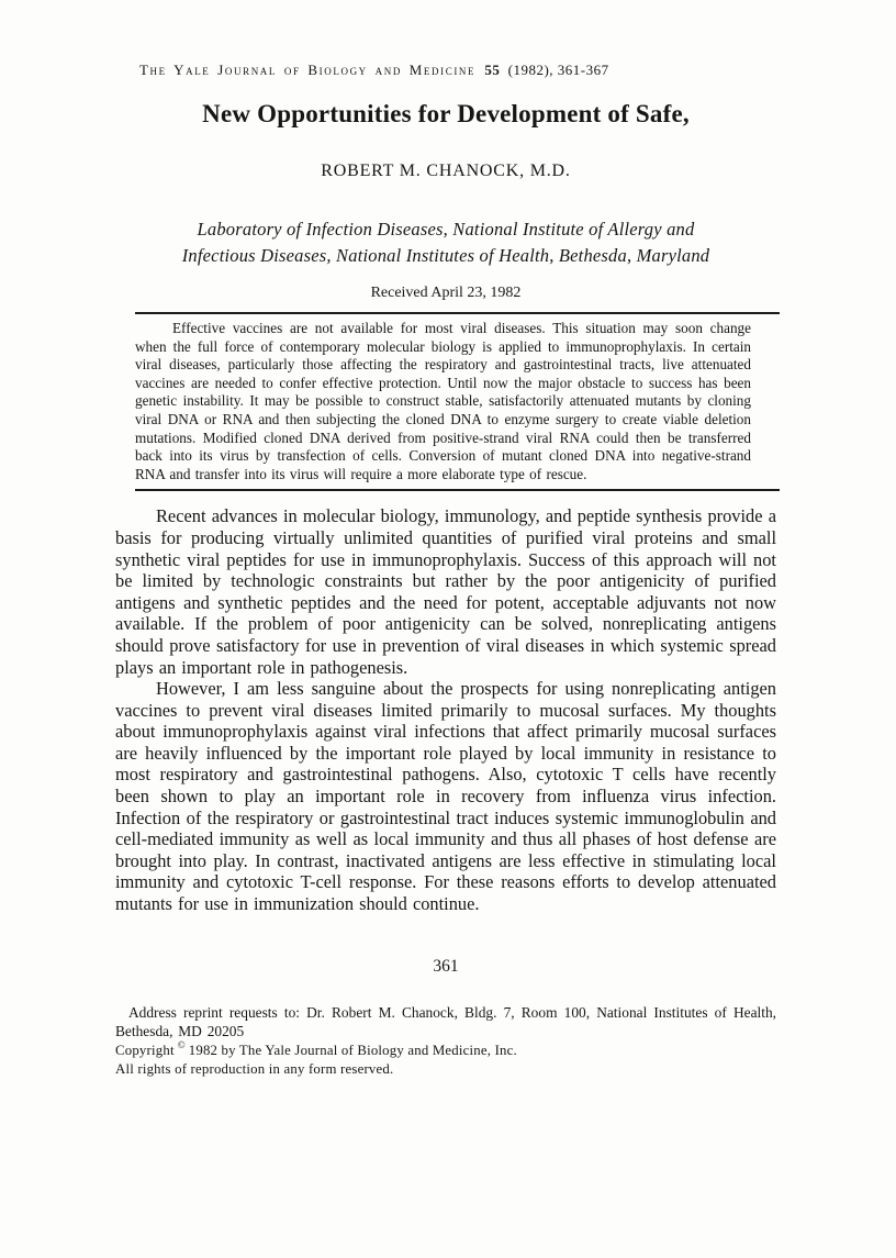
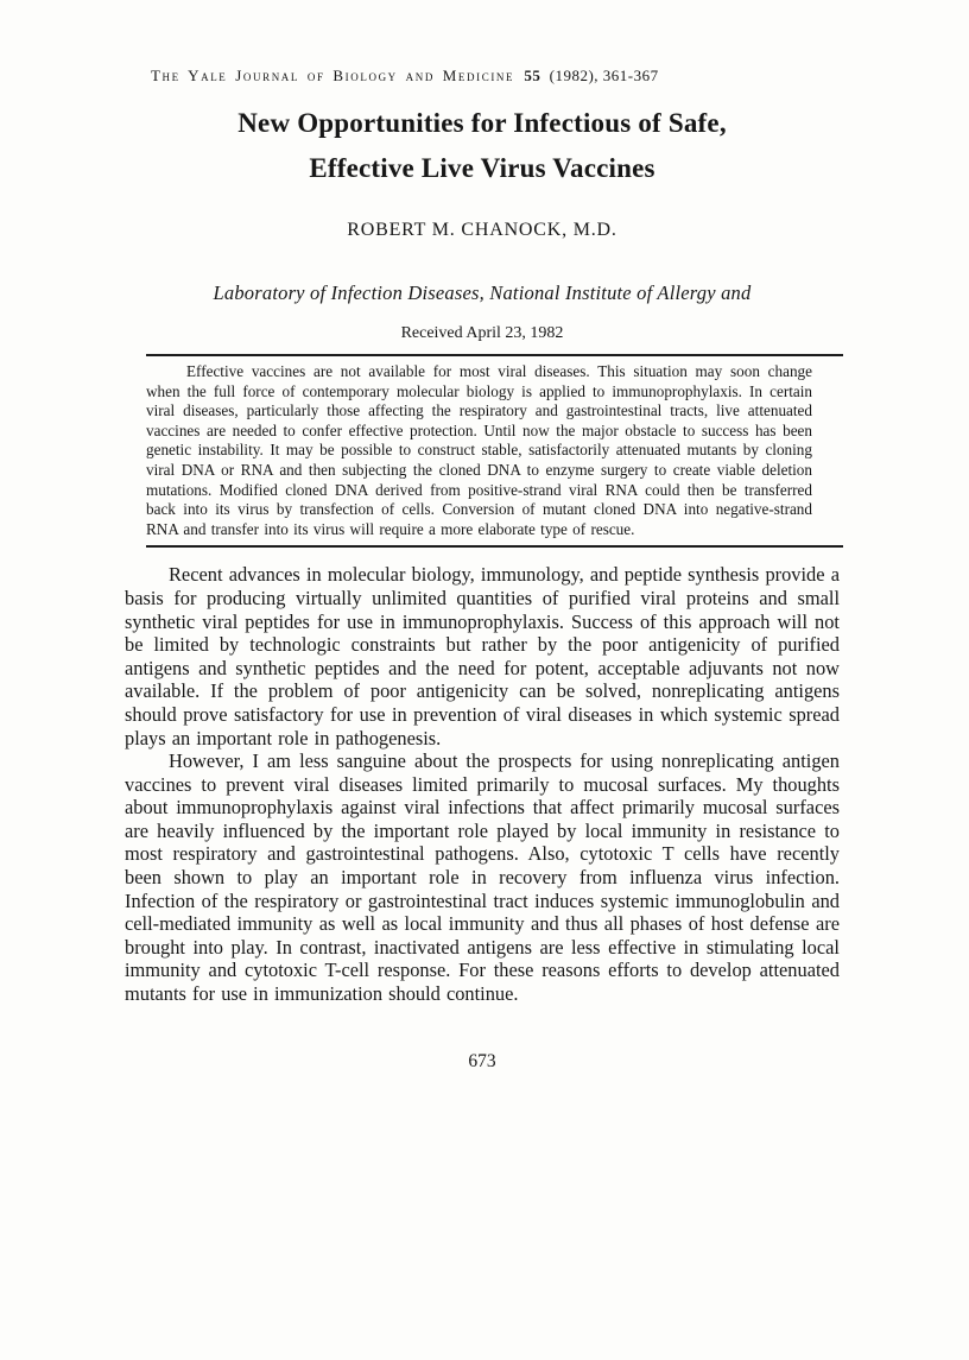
  The Yale Journal of Biology and Medicine 55 (1982), 361-367
- New Opportunities for Development of Safe,
+ New Opportunities for Infectious of Safe,
+ Effective Live Virus Vaccines
  ROBERT M. CHANOCK, M.D.
  Laboratory of Infection Diseases, National Institute of Allergy and
- Infectious Diseases, National Institutes of Health, Bethesda, Maryland
  Received April 23, 1982
  Effective vaccines are not available for most viral diseases. This situation may soon change when the full force of contemporary molecular biology is applied to immunoprophylaxis. In certain viral diseases, particularly those affecting the respiratory and gastrointestinal tracts, live attenuated vaccines are needed to confer effective protection. Until now the major obstacle to success has been genetic instability. It may be possible to construct stable, satisfactorily attenuated mutants by cloning viral DNA or RNA and then subjecting the cloned DNA to enzyme surgery to create viable deletion mutations. Modified cloned DNA derived from positive-strand viral RNA could then be transferred back into its virus by transfection of cells. Conversion of mutant cloned DNA into negative-strand RNA and transfer into its virus will require a more elaborate type of rescue.
  Recent advances in molecular biology, immunology, and peptide synthesis provide a basis for producing virtually unlimited quantities of purified viral proteins and small synthetic viral peptides for use in immunoprophylaxis. Success of this approach will not be limited by technologic constraints but rather by the poor antigenicity of purified antigens and synthetic peptides and the need for potent, acceptable adjuvants not now available. If the problem of poor antigenicity can be solved, nonreplicating antigens should prove satisfactory for use in prevention of viral diseases in which systemic spread plays an important role in pathogenesis.
  However, I am less sanguine about the prospects for using nonreplicating antigen vaccines to prevent viral diseases limited primarily to mucosal surfaces. My thoughts about immunoprophylaxis against viral infections that affect primarily mucosal surfaces are heavily influenced by the important role played by local immunity in resistance to most respiratory and gastrointestinal pathogens. Also, cytotoxic T cells have recently been shown to play an important role in recovery from influenza virus infection. Infection of the respiratory or gastrointestinal tract induces systemic immunoglobulin and cell-mediated immunity as well as local immunity and thus all phases of host defense are brought into play. In contrast, inactivated antigens are less effective in stimulating local immunity and cytotoxic T-cell response. For these reasons efforts to develop attenuated mutants for use in immunization should continue.
- 361
+ 673
- Address reprint requests to: Dr. Robert M. Chanock, Bldg. 7, Room 100, National Institutes of Health, Bethesda, MD 20205
- Copyright © 1982 by The Yale Journal of Biology and Medicine, Inc.
- All rights of reproduction in any form reserved.
